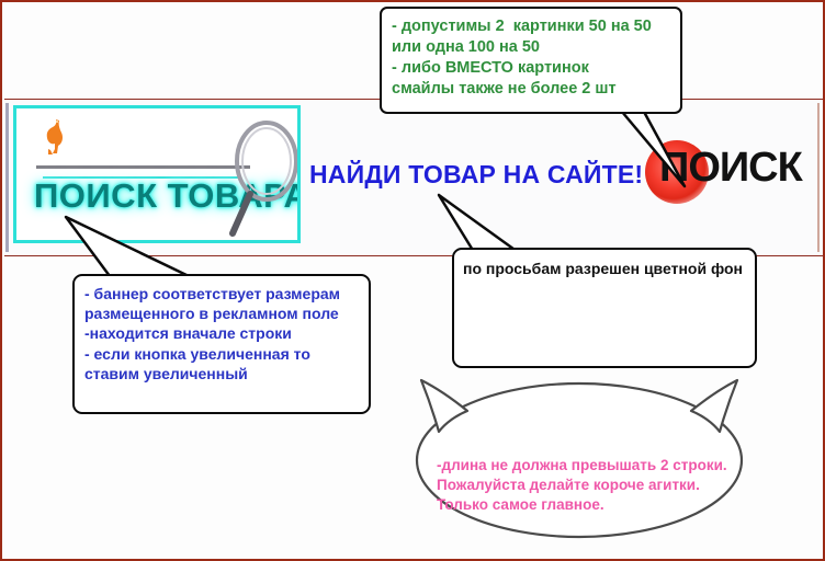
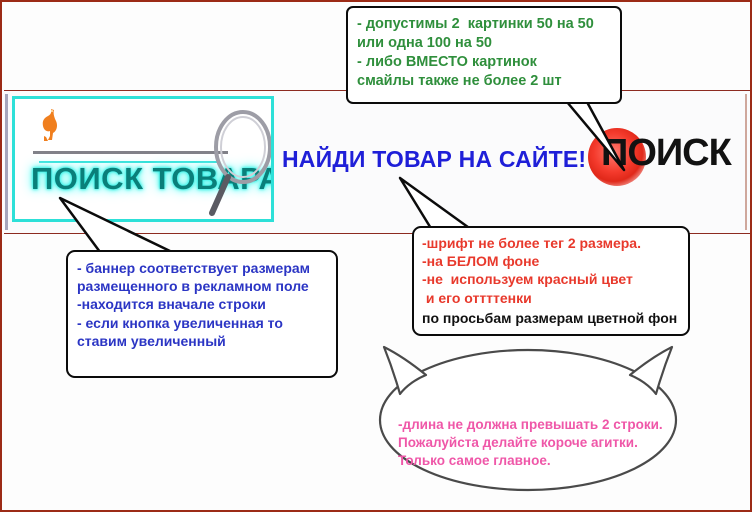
  ПОИСК ТОВРА
  НАЙДИ ТОВАР НА САЙТЕ!
  ОИСК
  - допустимы 2 картинки 50 на 50
  или одна 100 на 50
  - либо ВМЕСТО картинок
  смайлы также не более 2 шт
  - баннер соответствует размерам
  размещенного в рекламном поле
  -находится вначале строки
  - если кнопка увеличенная то
  ставим увеличенный
+ -шрифт не более тег 2 размера.
+ -на БЕЛОМ фоне
+ -не используем красный цвет
+ и его оттттенки
- по просьбам разрешен цветной фон
+ по просьбам размерам цветной фон
  -длина не должна превышать 2 строки.
  Пожалуйста делайте короче агитки.
  Только самое главное.
